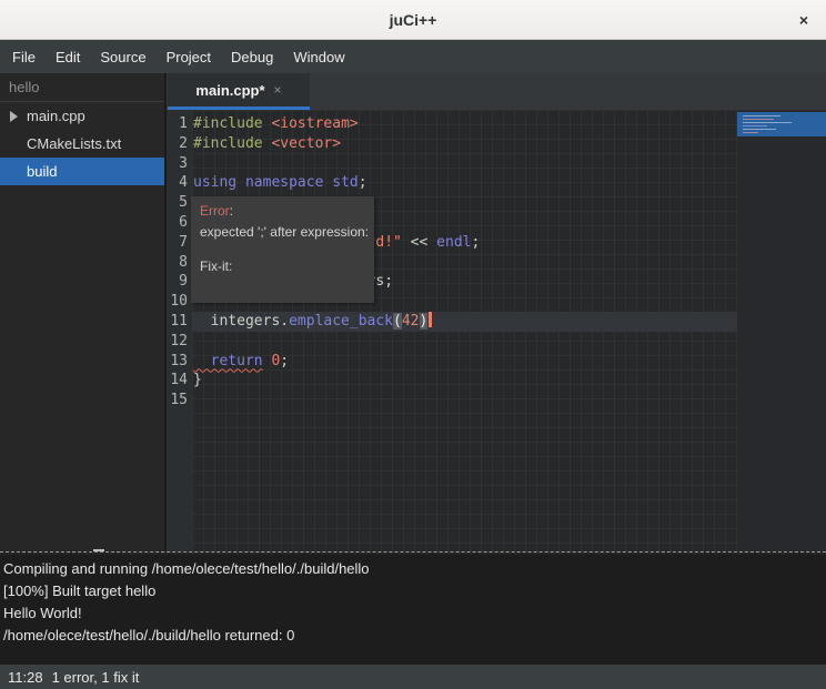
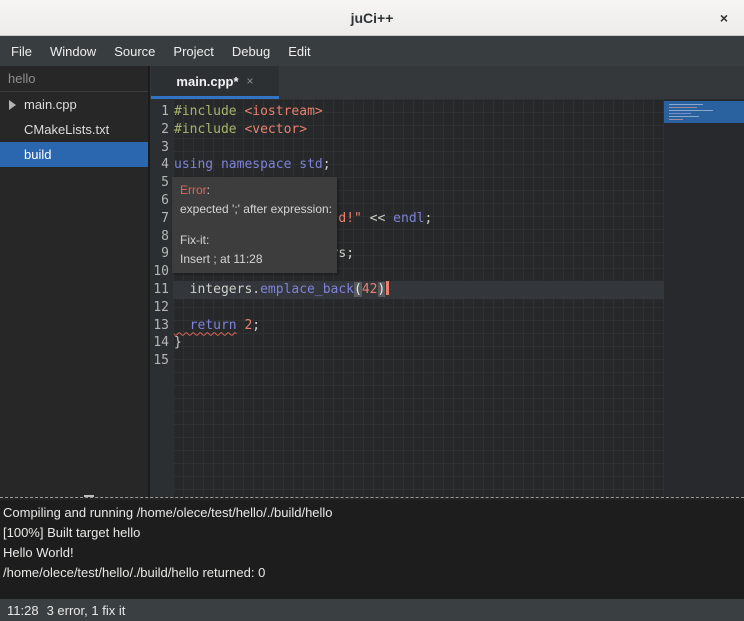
  juCi++
  ×
  File
- Edit
+ Window
  Source
  Project
  Debug
- Window
+ Edit
  hello
  main.cpp
  CMakeLists.txt
  build
  main.cpp*
  ×
  1
  2
  3
  4
  5
  6
  7
  8
  9
  10
  11
  12
  13
  14
  15
  Error:
  expected ';' after expression:
  Fix-it:
+ Insert ; at 11:28
  #include <iostream>
  #include <vector>
  using namespace std;
  integers.emplace_back(42)
- return 0;
+ return 2;
  }
  Compiling and running /home/olece/test/hello/./build/hello
  [100%] Built target hello
  Hello World!
  /home/olece/test/hello/./build/hello returned: 0
  11:28
- 1 error, 1 fix it
+ 3 error, 1 fix it
